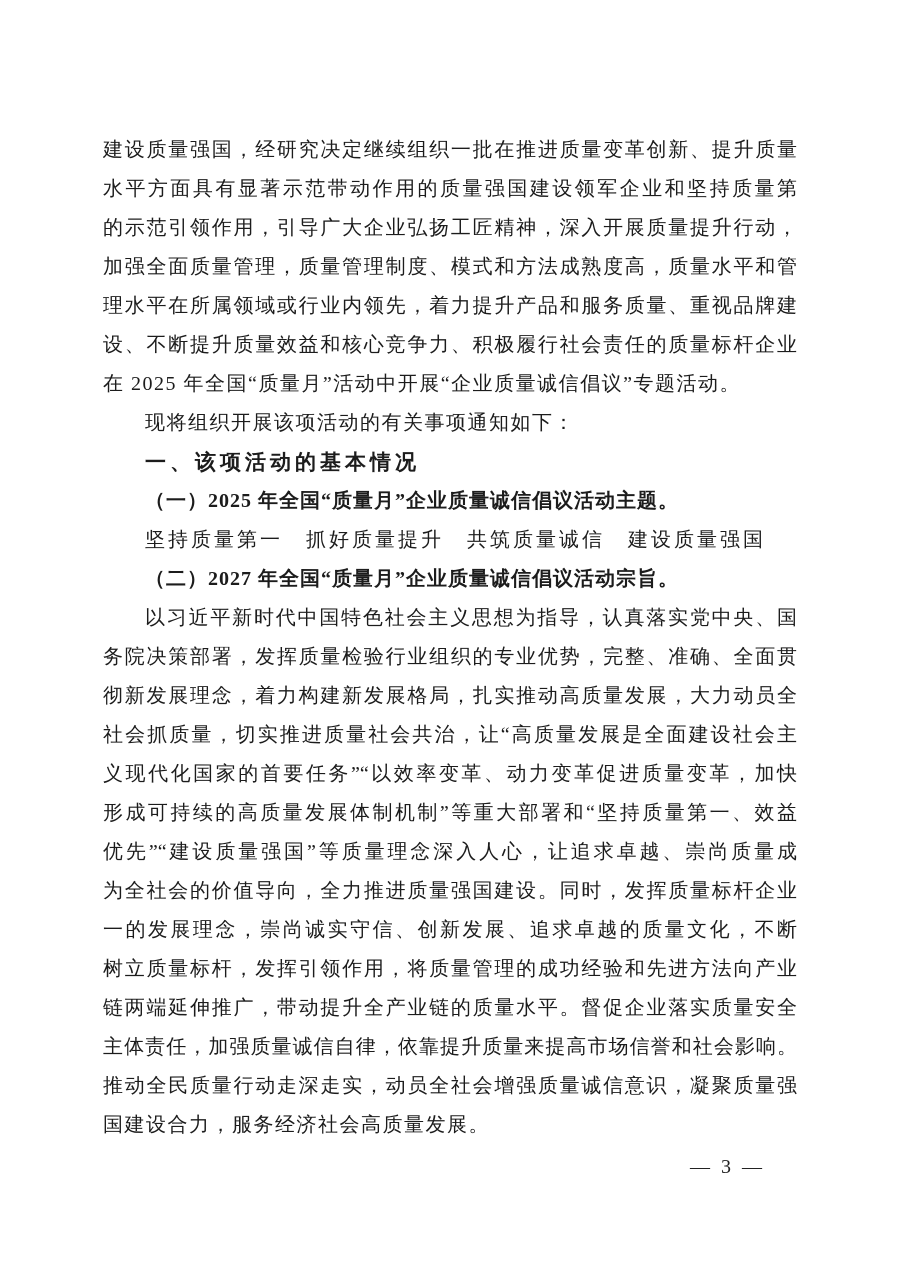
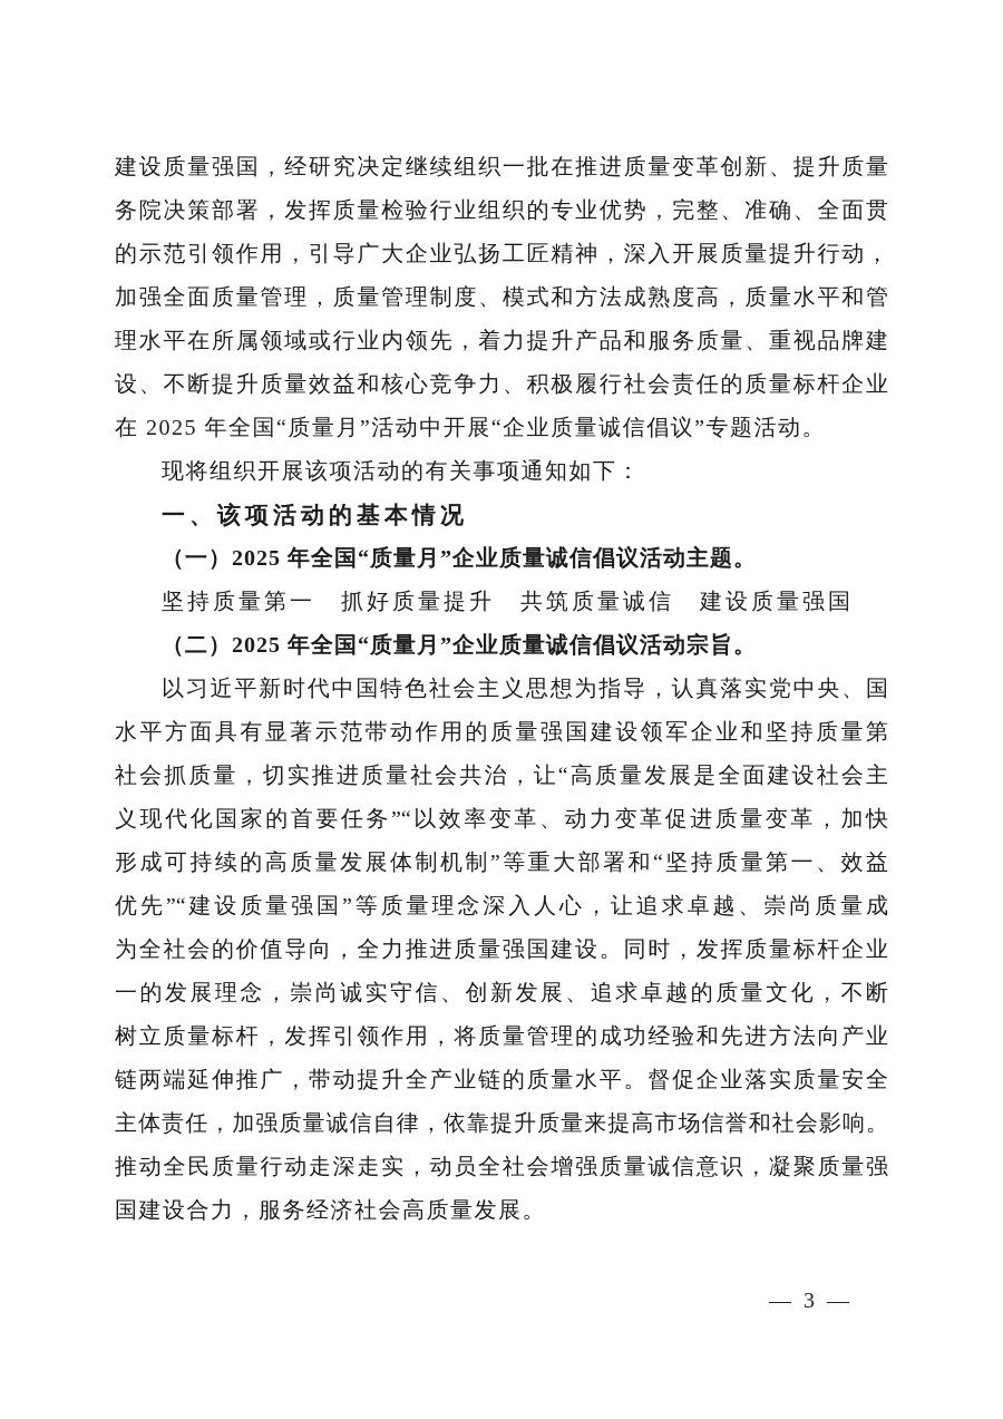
  建设质量强国，经研究决定继续组织一批在推进质量变革创新、提升质量
- 水平方面具有显著示范带动作用的质量强国建设领军企业和坚持质量第
+ 务院决策部署，发挥质量检验行业组织的专业优势，完整、准确、全面贯
  的示范引领作用，引导广大企业弘扬工匠精神，深入开展质量提升行动，
  加强全面质量管理，质量管理制度、模式和方法成熟度高，质量水平和管
  理水平在所属领域或行业内领先，着力提升产品和服务质量、重视品牌建
  设、不断提升质量效益和核心竞争力、积极履行社会责任的质量标杆企业
  在 2025 年全国“质量月”活动中开展“企业质量诚信倡议”专题活动。
  现将组织开展该项活动的有关事项通知如下：
  一、该项活动的基本情况
  （一）2025 年全国“质量月”企业质量诚信倡议活动主题。
  坚持质量第一 抓好质量提升 共筑质量诚信 建设质量强国
- （二）2027 年全国“质量月”企业质量诚信倡议活动宗旨。
+ （二）2025 年全国“质量月”企业质量诚信倡议活动宗旨。
  以习近平新时代中国特色社会主义思想为指导，认真落实党中央、国
- 务院决策部署，发挥质量检验行业组织的专业优势，完整、准确、全面贯
+ 水平方面具有显著示范带动作用的质量强国建设领军企业和坚持质量第
- 彻新发展理念，着力构建新发展格局，扎实推动高质量发展，大力动员全
  社会抓质量，切实推进质量社会共治，让“高质量发展是全面建设社会主
  义现代化国家的首要任务”“以效率变革、动力变革促进质量变革，加快
  形成可持续的高质量发展体制机制”等重大部署和“坚持质量第一、效益
  优先”“建设质量强国”等质量理念深入人心，让追求卓越、崇尚质量成
  为全社会的价值导向，全力推进质量强国建设。同时，发挥质量标杆企业
  一的发展理念，崇尚诚实守信、创新发展、追求卓越的质量文化，不断
  树立质量标杆，发挥引领作用，将质量管理的成功经验和先进方法向产业
  链两端延伸推广，带动提升全产业链的质量水平。督促企业落实质量安全
  主体责任，加强质量诚信自律，依靠提升质量来提高市场信誉和社会影响。
  推动全民质量行动走深走实，动员全社会增强质量诚信意识，凝聚质量强
  国建设合力，服务经济社会高质量发展。
  — 3 —
